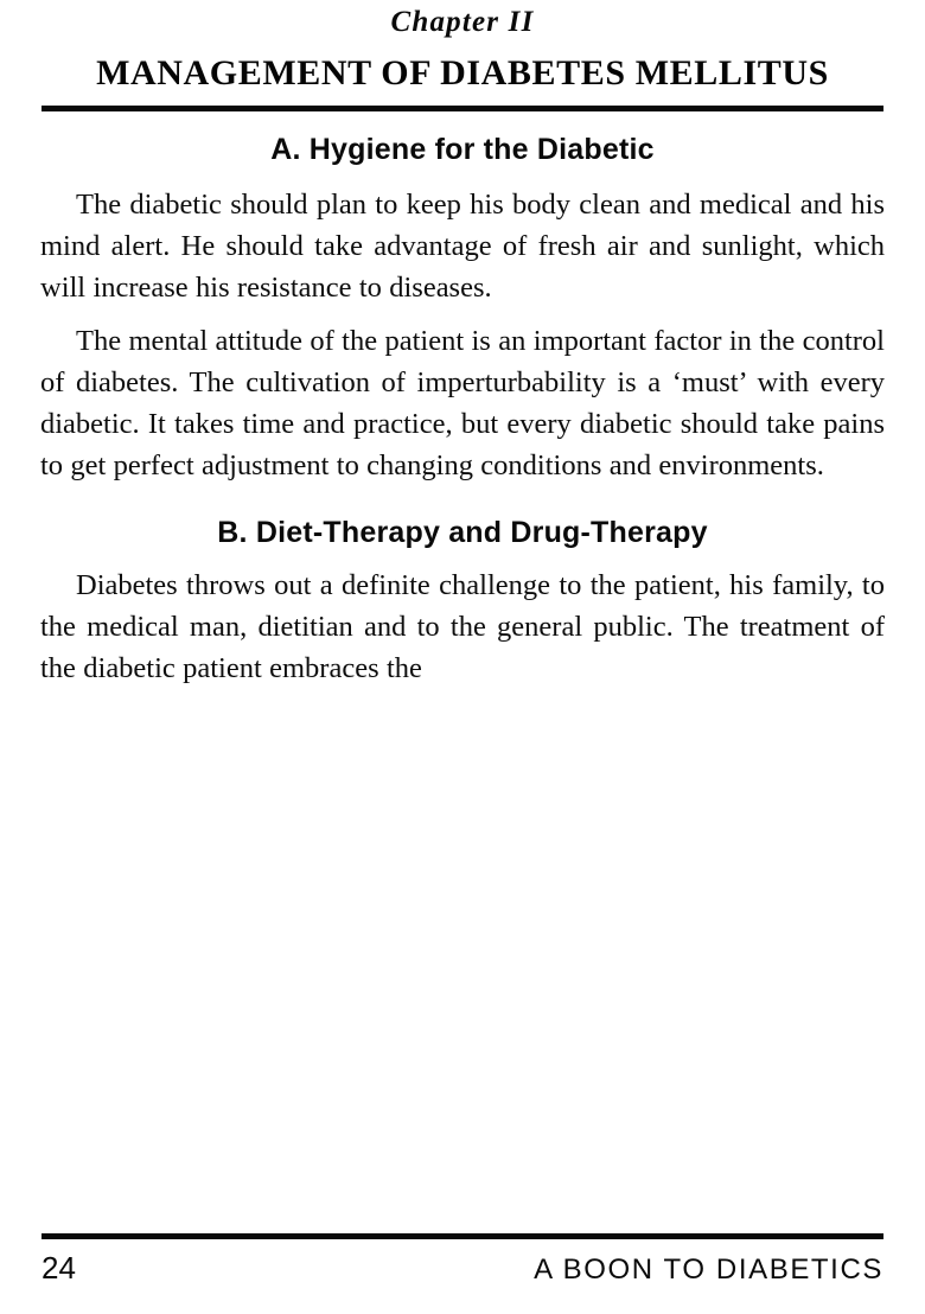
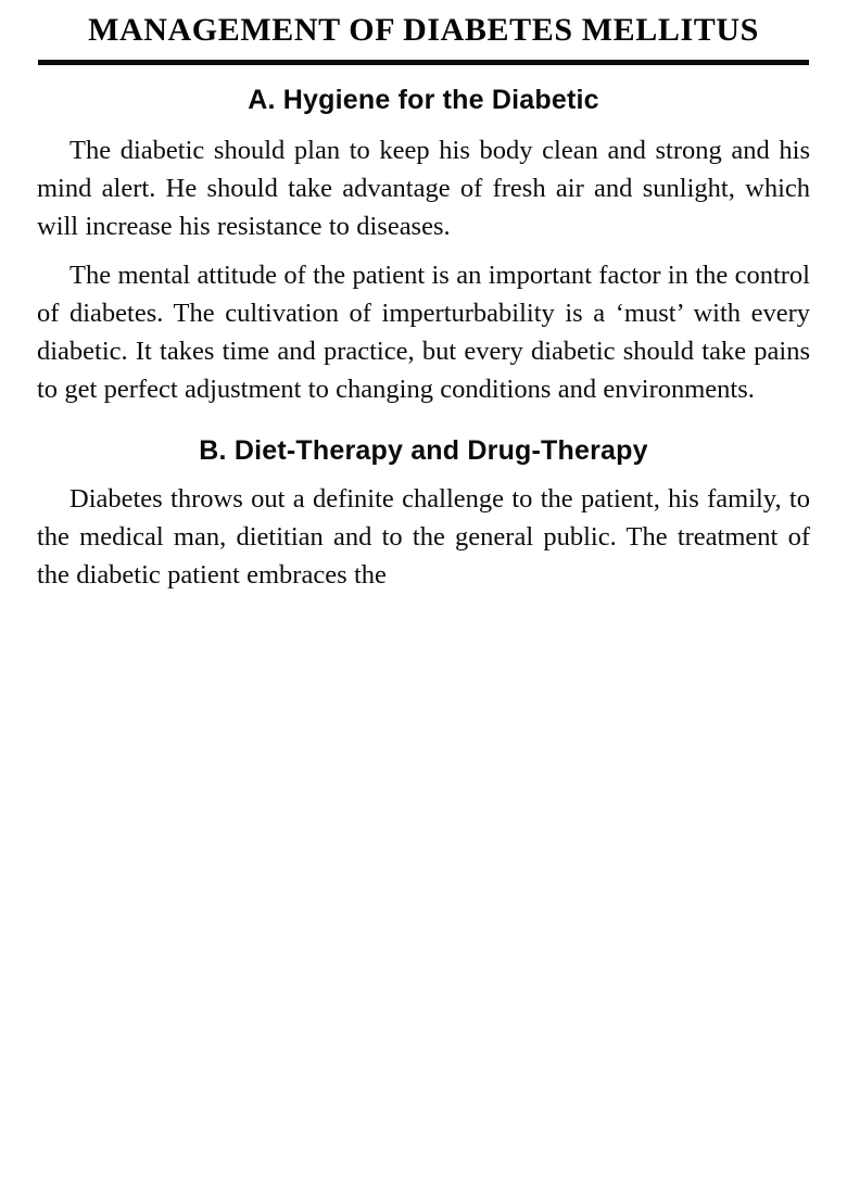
- Chapter II
  MANAGEMENT OF DIABETES MELLITUS
  A. Hygiene for the Diabetic
- The diabetic should plan to keep his body clean and medical and his mind alert. He should take advantage of fresh air and sunlight, which will increase his resistance to diseases.
+ The diabetic should plan to keep his body clean and strong and his mind alert. He should take advantage of fresh air and sunlight, which will increase his resistance to diseases.
  The mental attitude of the patient is an important factor in the control of diabetes. The cultivation of imperturbability is a ‘must’ with every diabetic. It takes time and practice, but every diabetic should take pains to get perfect adjustment to changing conditions and environments.
  B. Diet-Therapy and Drug-Therapy
  Diabetes throws out a definite challenge to the patient, his family, to the medical man, dietitian and to the general public. The treatment of the diabetic patient embraces the
- 24
- A BOON TO DIABETICS
